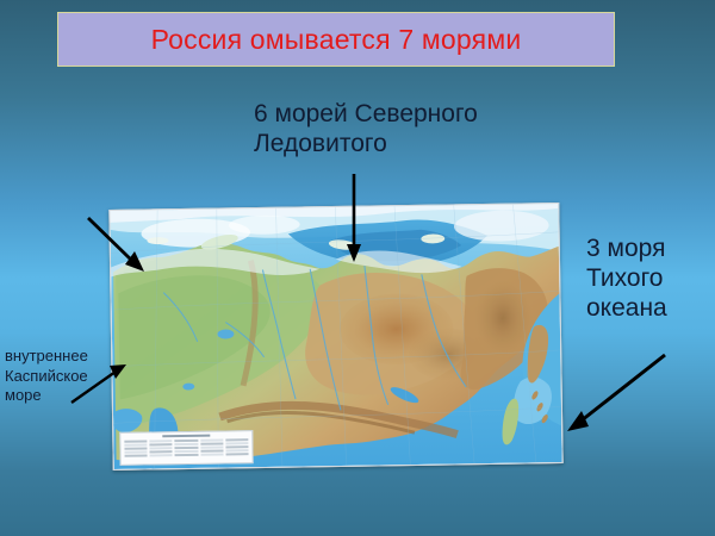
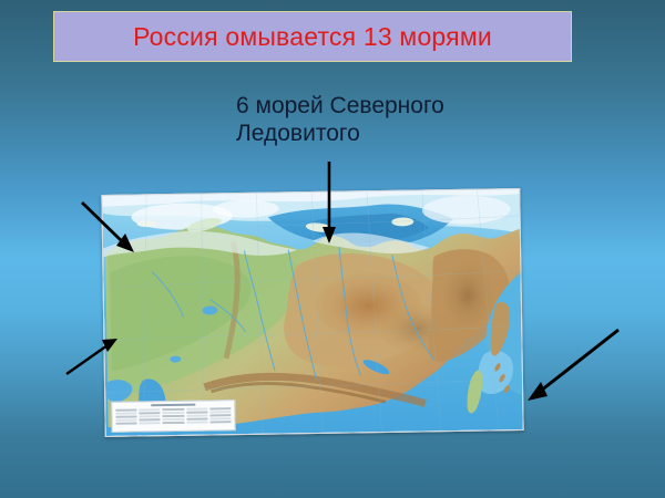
- Россия омывается 7 морями
+ Россия омывается 13 морями
  6 морей Северного
  Ледовитого
- 3 моря
- Тихого
- океана
- внутреннее
- Каспийское
- море
